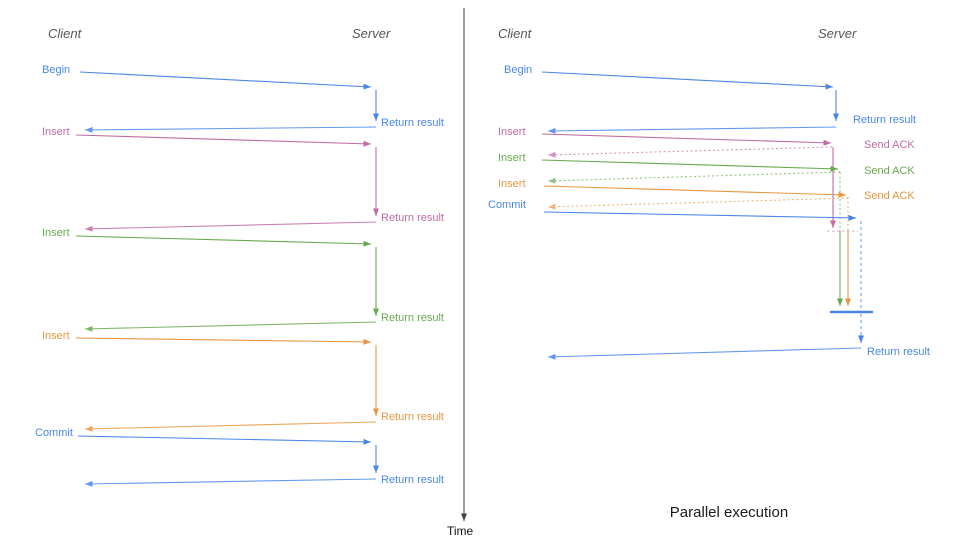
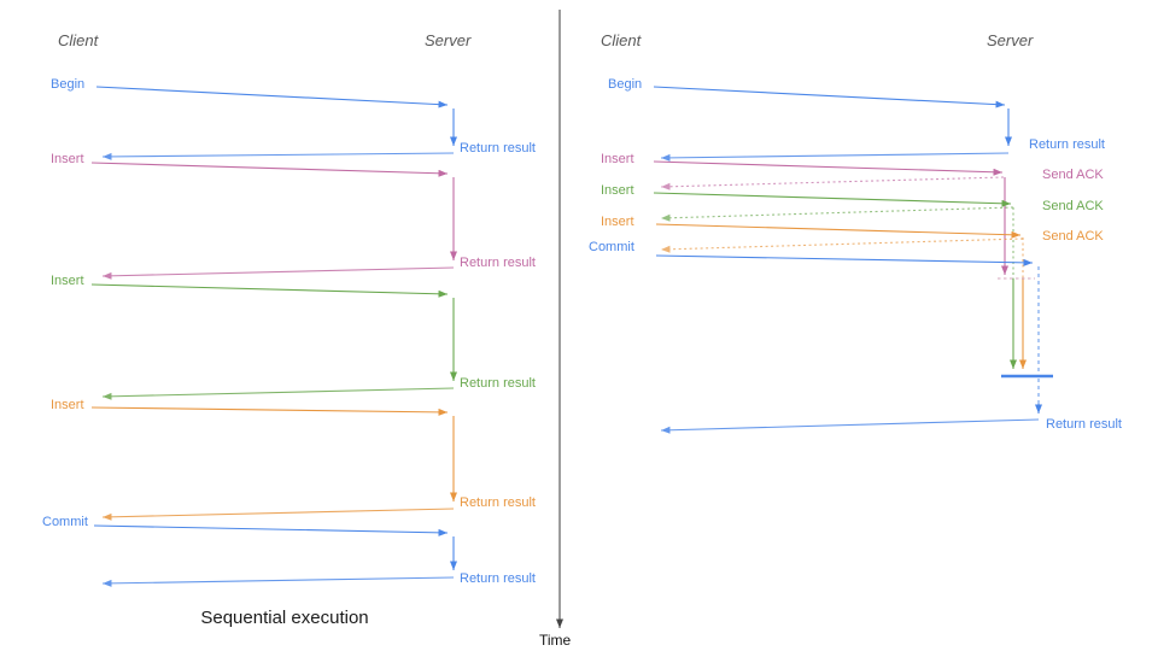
  Client
  Server
  Begin
  Insert
  Insert
  Insert
  Commit
  Return result
  Return result
  Return result
  Return result
  Return result
+ Sequential execution
  Client
  Server
  Begin
  Insert
  Insert
  Insert
  Commit
  Return result
  Send ACK
  Send ACK
  Send ACK
  Return result
- Parallel execution
  Time
